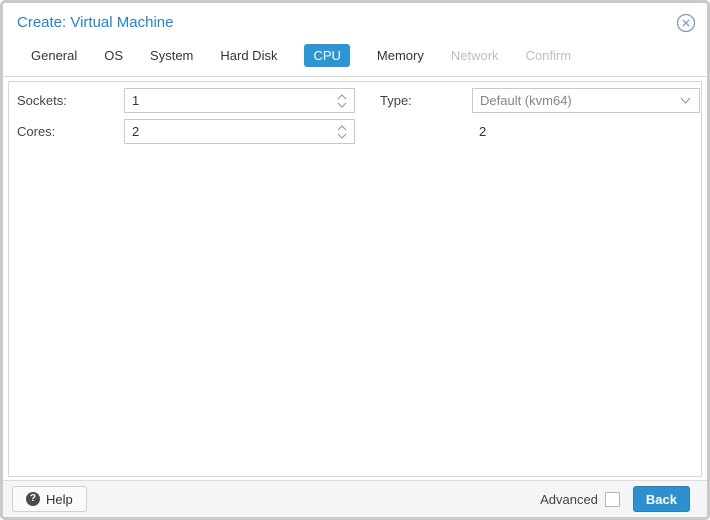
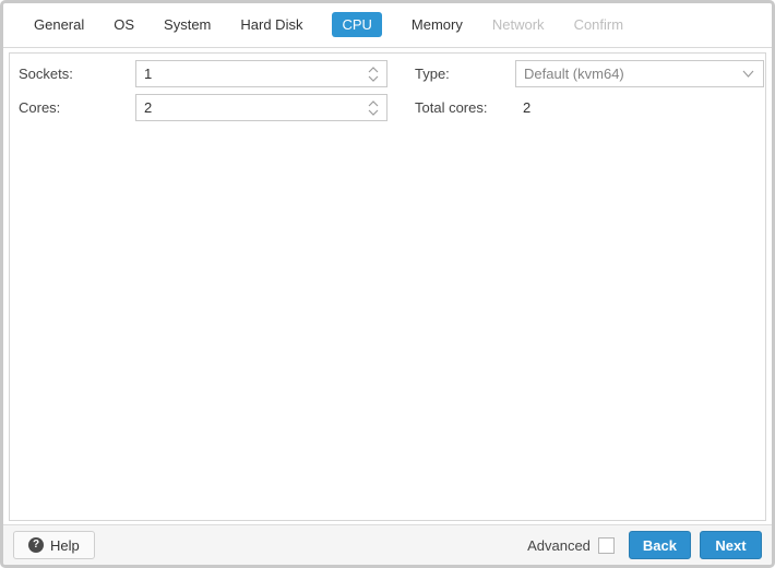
- Create: Virtual Machine
  General
  OS
  System
  Hard Disk
  CPU
  Memory
  Network
  Confirm
  Sockets:
  1
  Cores:
  2
  Type:
  Default (kvm64)
+ Total cores:
  2
  ?
  Help
  Advanced
  Back
+ Next
